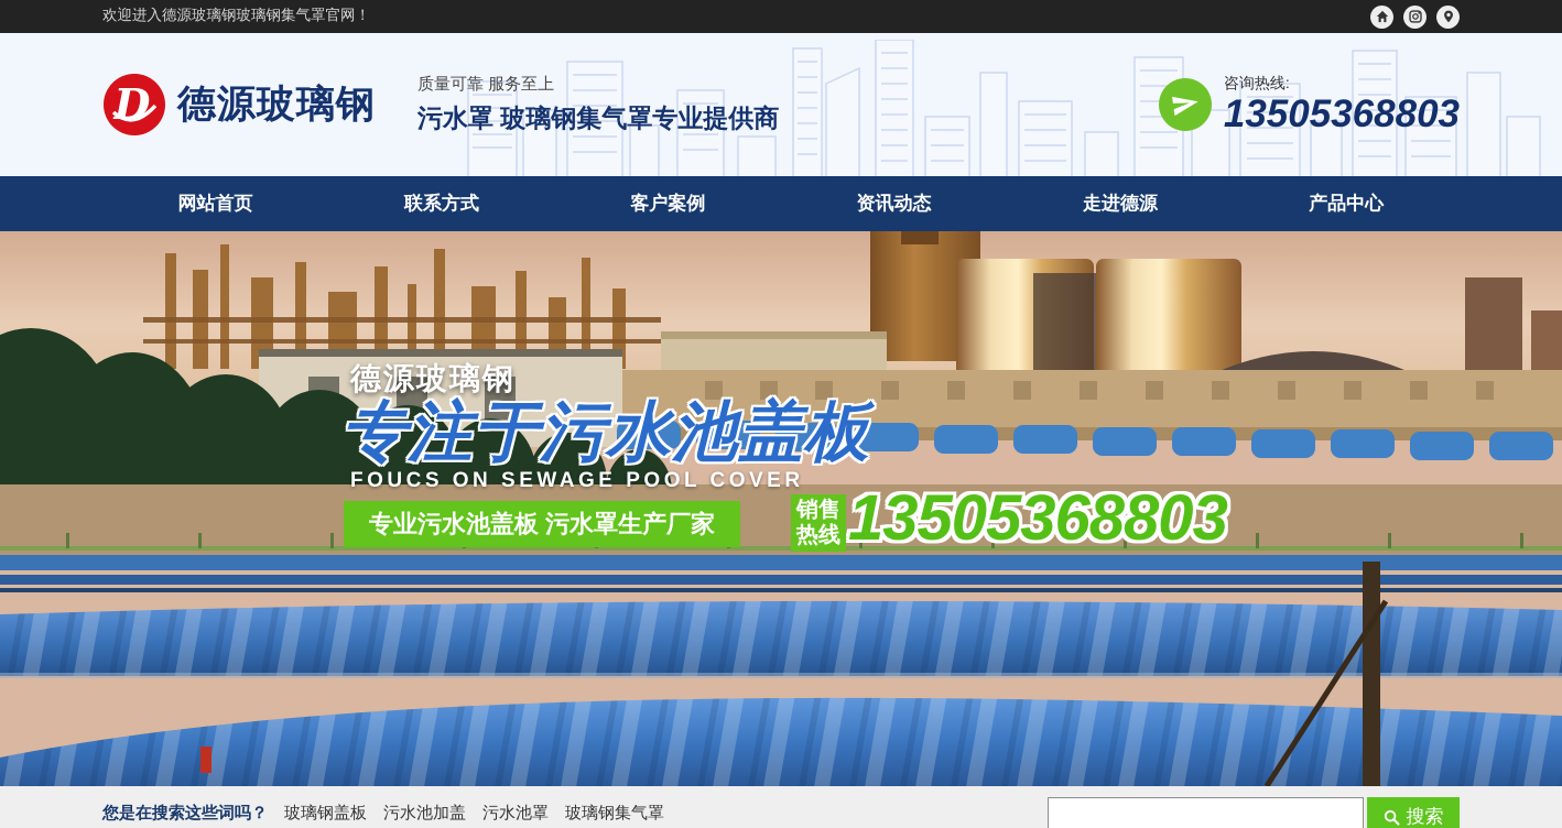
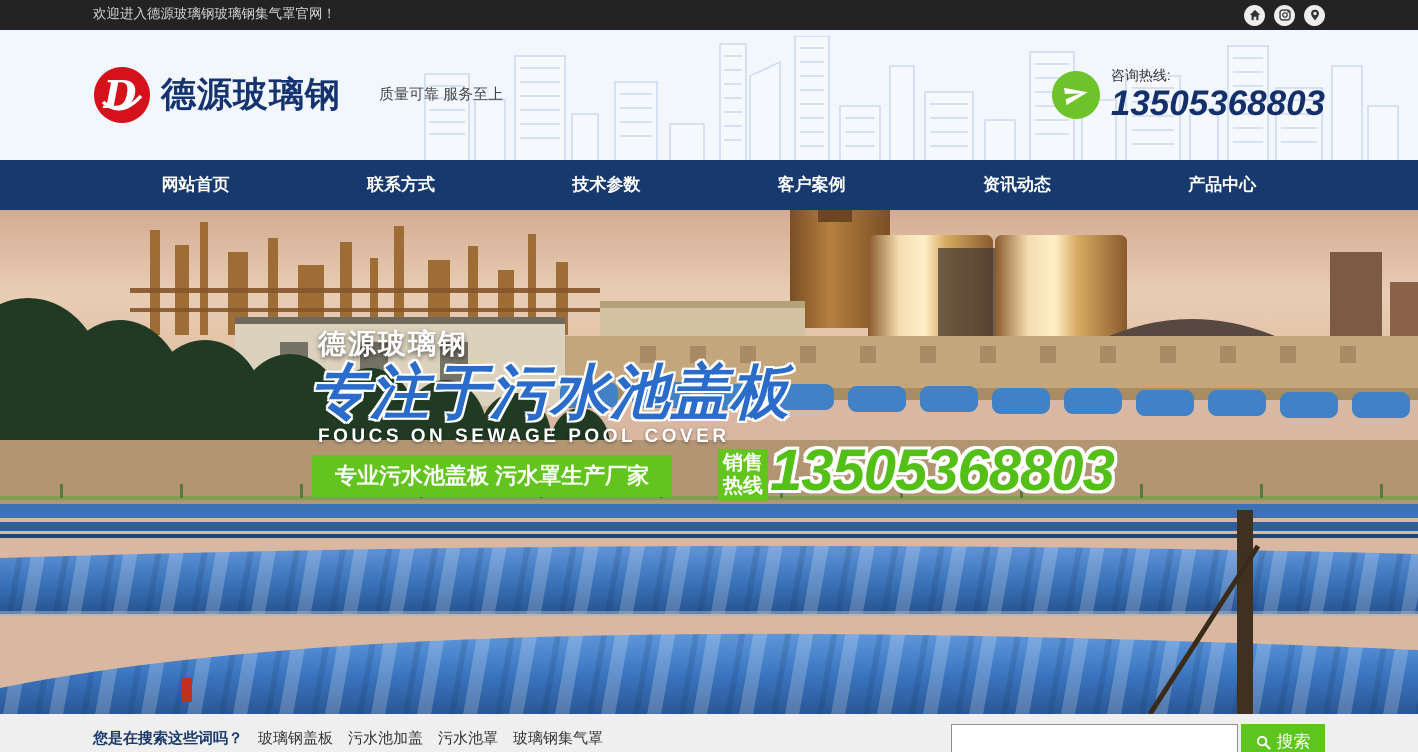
  欢迎进入德源玻璃钢玻璃钢集气罩官网！
  D
  德源玻璃钢
  质量可靠 服务至上
- 污水罩 玻璃钢集气罩专业提供商
  咨询热线:
  13505368803
  网站首页
  联系方式
+ 技术参数
  客户案例
  资讯动态
- 走进德源
  产品中心
  德源玻璃钢
  专注于污水池盖板
  FOUCS ON SEWAGE POOL COVER
  专业污水池盖板 污水罩生产厂家
  销售
  热线
  13505368803
  您是在搜索这些词吗？
  玻璃钢盖板
  污水池加盖
  污水池罩
  玻璃钢集气罩
  搜索
